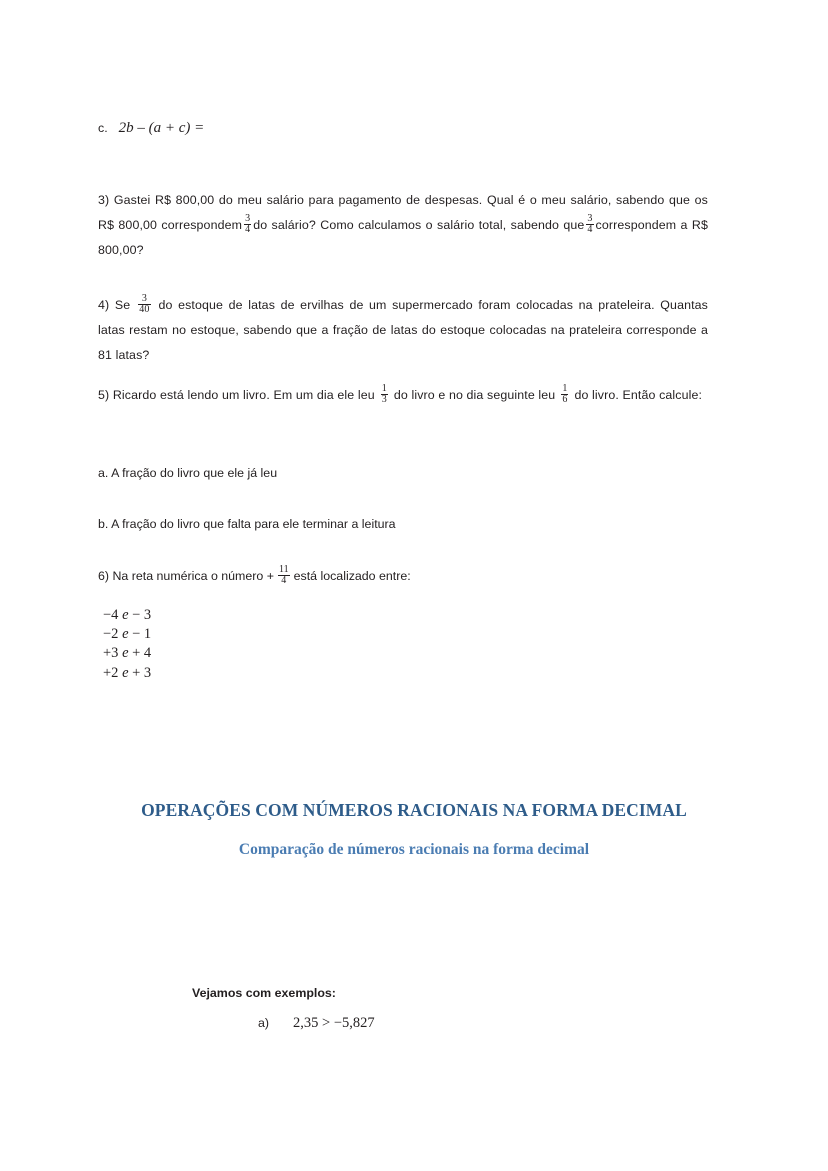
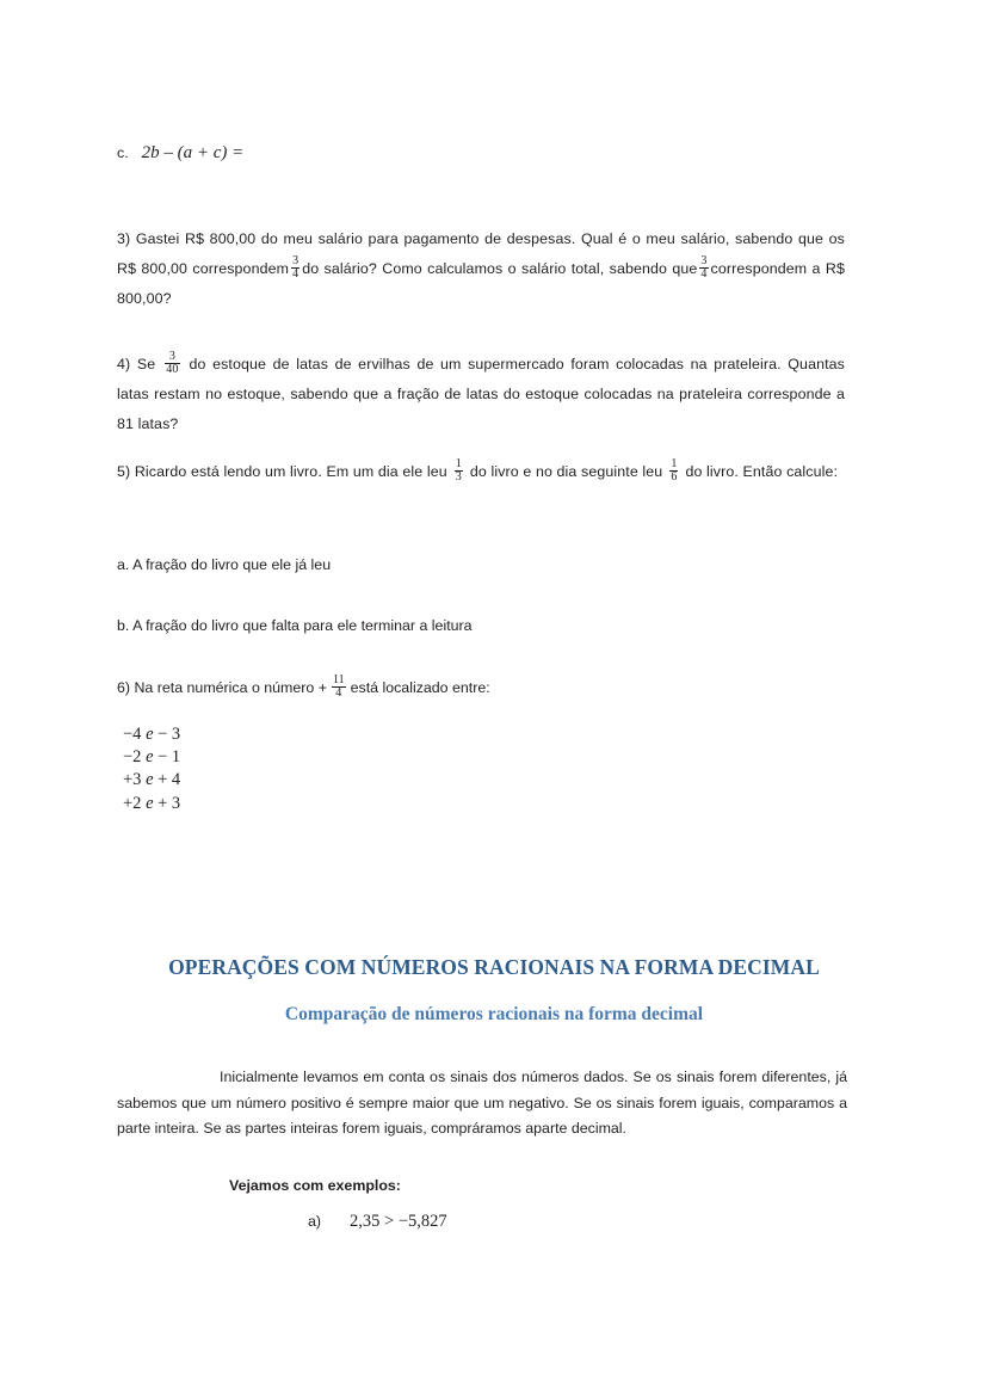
  c. 2b – (a + c) =
  3) Gastei R$ 800,00 do meu salário para pagamento de despesas. Qual é o meu salário, sabendo que os R$ 800,00 correspondem
  3
  4
  do salário? Como calculamos o salário total, sabendo que
  3
  4
  correspondem a R$ 800,00?
  4) Se
  3
  40
  do estoque de latas de ervilhas de um supermercado foram colocadas na prateleira. Quantas latas restam no estoque, sabendo que a fração de latas do estoque colocadas na prateleira corresponde a 81 latas?
  5) Ricardo está lendo um livro. Em um dia ele leu
  1
  3
  do livro e no dia seguinte leu
  1
  6
  do livro. Então calcule:
  a. A fração do livro que ele já leu
  b. A fração do livro que falta para ele terminar a leitura
  6) Na reta numérica o número +
  11
  4
  está localizado entre:
  −4 e − 3
  −2 e − 1
  +3 e + 4
  +2 e + 3
  OPERAÇÕES COM NÚMEROS RACIONAIS NA FORMA DECIMAL
  Comparação de números racionais na forma decimal
+ Inicialmente levamos em conta os sinais dos números dados. Se os sinais forem diferentes, já sabemos que um número positivo é sempre maior que um negativo. Se os sinais forem iguais, comparamos a parte inteira. Se as partes inteiras forem iguais, compráramos aparte decimal.
  Vejamos com exemplos:
  a) 2,35 > −5,827
